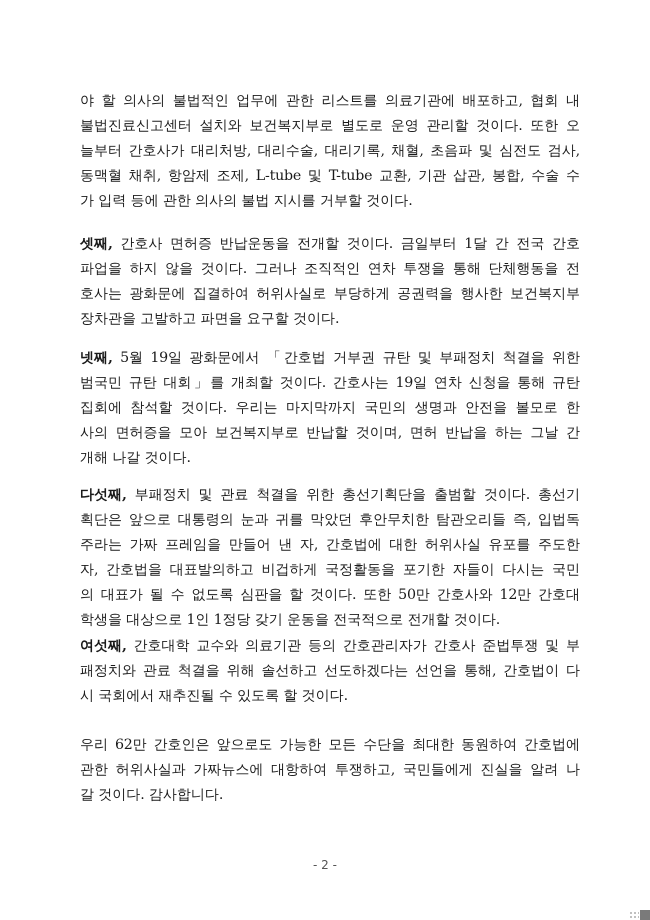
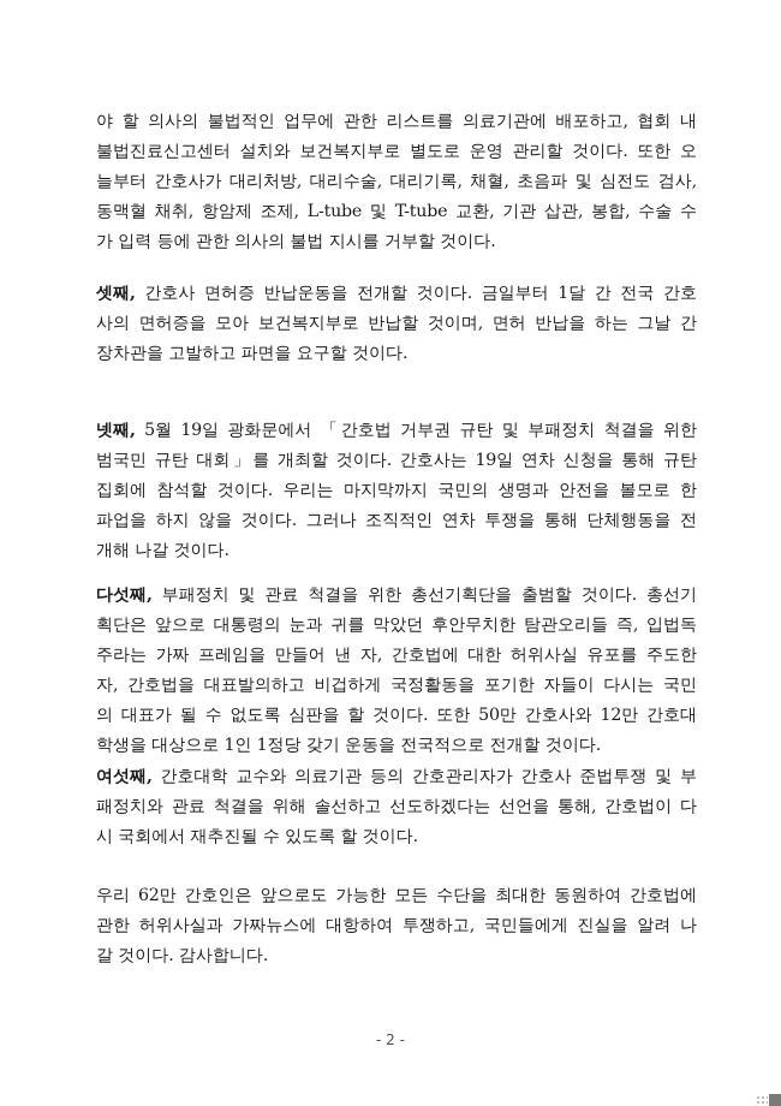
  야 할 의사의 불법적인 업무에 관한 리스트를 의료기관에 배포하고, 협회 내
  불법진료신고센터 설치와 보건복지부로 별도로 운영 관리할 것이다. 또한 오
  늘부터 간호사가 대리처방, 대리수술, 대리기록, 채혈, 초음파 및 심전도 검사,
  동맥혈 채취, 항암제 조제, L-tube 및 T-tube 교환, 기관 삽관, 봉합, 수술 수
  가 입력 등에 관한 의사의 불법 지시를 거부할 것이다.
  셋째, 간호사 면허증 반납운동을 전개할 것이다. 금일부터 1달 간 전국 간호
- 파업을 하지 않을 것이다. 그러나 조직적인 연차 투쟁을 통해 단체행동을 전
+ 사의 면허증을 모아 보건복지부로 반납할 것이며, 면허 반납을 하는 그날 간
- 호사는 광화문에 집결하여 허위사실로 부당하게 공권력을 행사한 보건복지부
  장차관을 고발하고 파면을 요구할 것이다.
  넷째, 5월 19일 광화문에서 「간호법 거부권 규탄 및 부패정치 척결을 위한
  범국민 규탄 대회」를 개최할 것이다. 간호사는 19일 연차 신청을 통해 규탄
  집회에 참석할 것이다. 우리는 마지막까지 국민의 생명과 안전을 볼모로 한
- 사의 면허증을 모아 보건복지부로 반납할 것이며, 면허 반납을 하는 그날 간
+ 파업을 하지 않을 것이다. 그러나 조직적인 연차 투쟁을 통해 단체행동을 전
  개해 나갈 것이다.
  다섯째, 부패정치 및 관료 척결을 위한 총선기획단을 출범할 것이다. 총선기
  획단은 앞으로 대통령의 눈과 귀를 막았던 후안무치한 탐관오리들 즉, 입법독
  주라는 가짜 프레임을 만들어 낸 자, 간호법에 대한 허위사실 유포를 주도한
  자, 간호법을 대표발의하고 비겁하게 국정활동을 포기한 자들이 다시는 국민
  의 대표가 될 수 없도록 심판을 할 것이다. 또한 50만 간호사와 12만 간호대
  학생을 대상으로 1인 1정당 갖기 운동을 전국적으로 전개할 것이다.
  여섯째, 간호대학 교수와 의료기관 등의 간호관리자가 간호사 준법투쟁 및 부
  패정치와 관료 척결을 위해 솔선하고 선도하겠다는 선언을 통해, 간호법이 다
  시 국회에서 재추진될 수 있도록 할 것이다.
  우리 62만 간호인은 앞으로도 가능한 모든 수단을 최대한 동원하여 간호법에
  관한 허위사실과 가짜뉴스에 대항하여 투쟁하고, 국민들에게 진실을 알려 나
  갈 것이다. 감사합니다.
  - 2 -
